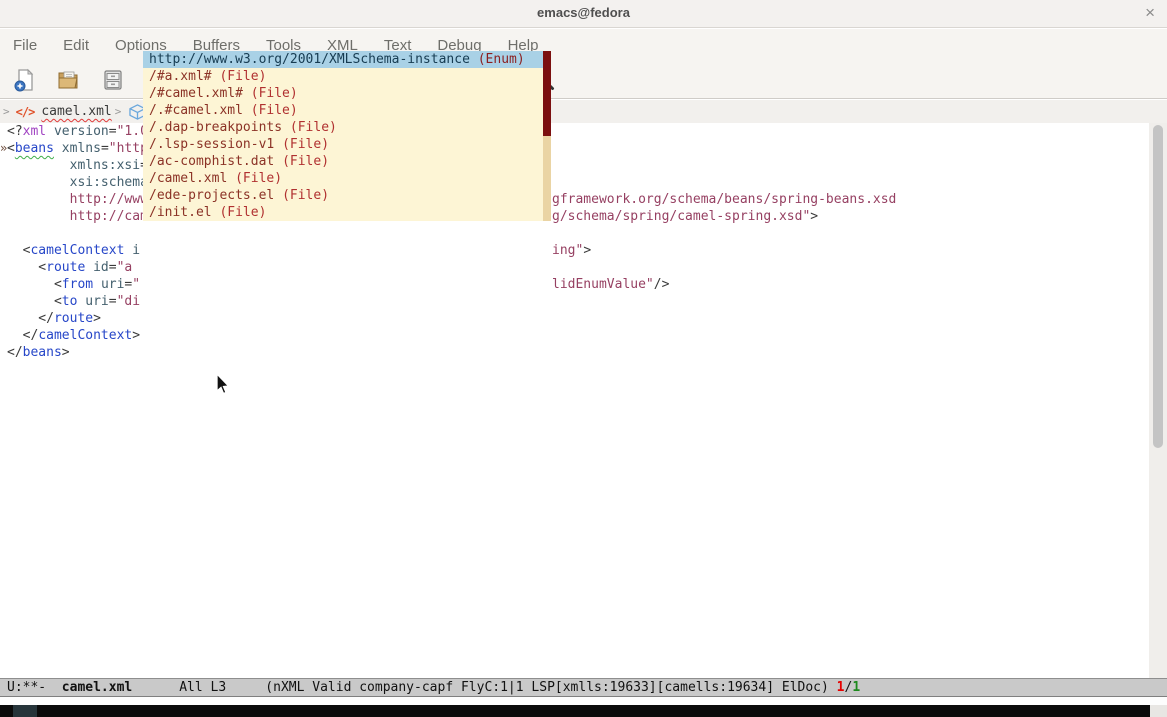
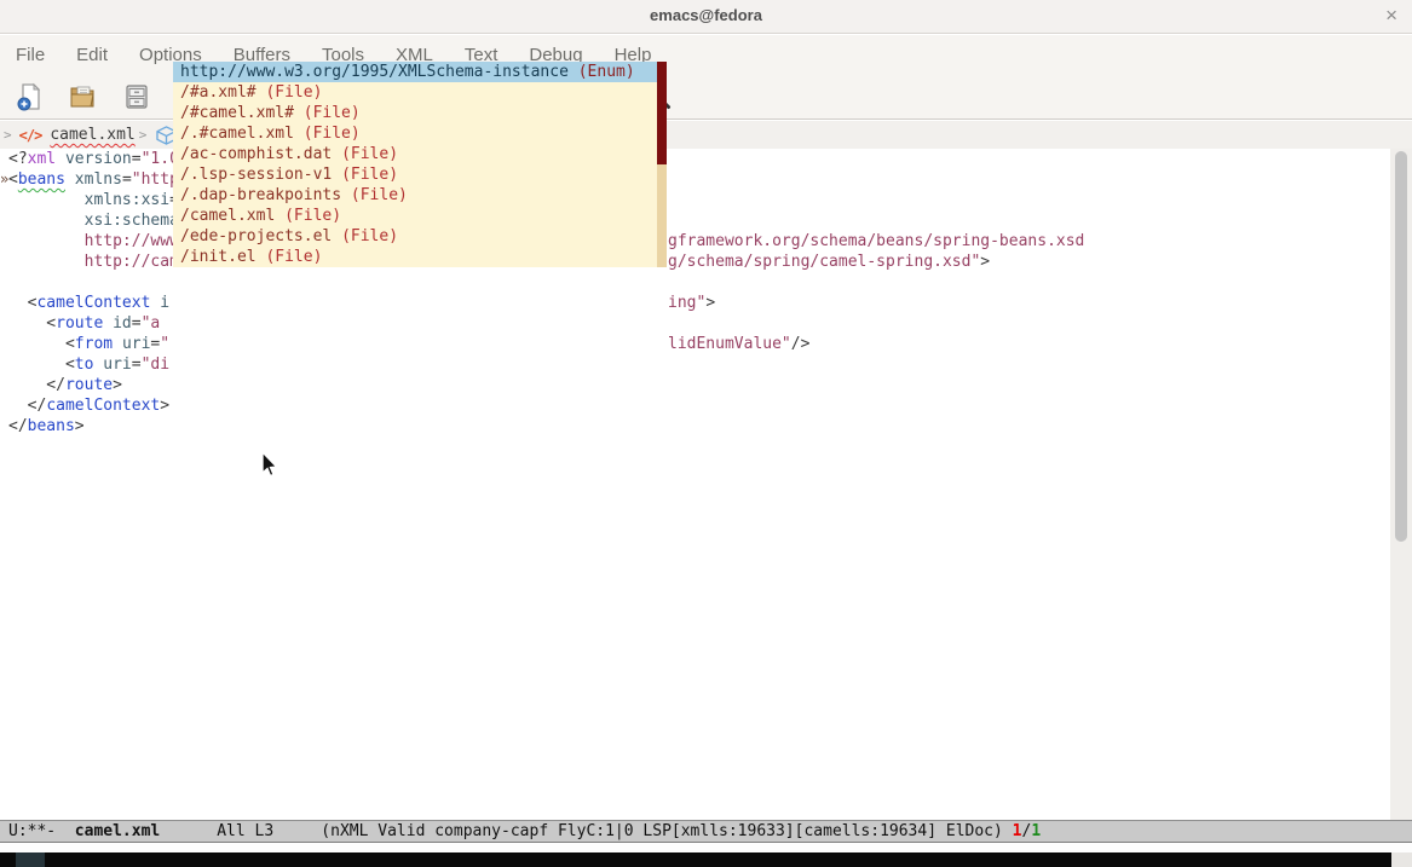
  emacs@fedora
  ×
  File
  Edit
  Options
  Buffers
  Tools
  XML
  Text
  Debug
  Help
  >
  </>
  camel.xml
  >
  »
  xmlns:xsi
  xsi:schem
  http://ww
  gframework.org/schema/beans/spring-beans.xsd
  http://ca
  g/schema/spring/camel-spring.xsd">
  <camelContext i
  ing">
  <route id="a
  <from uri="
  lidEnumValue"/>
  <to uri="di
  </route>
  </camelContext>
  </beans>
- http://www.w3.org/2001/XMLSchema-instance (Enum)
+ http://www.w3.org/1995/XMLSchema-instance (Enum)
  /#a.xml# (File)
  /#camel.xml# (File)
  /.#camel.xml (File)
- /.dap-breakpoints (File)
+ /ac-comphist.dat (File)
  /.lsp-session-v1 (File)
- /ac-comphist.dat (File)
+ /.dap-breakpoints (File)
  /camel.xml (File)
  /ede-projects.el (File)
  /init.el (File)
- U:**- camel.xml All L3 (nXML Valid company-capf FlyC:1|1 LSP[xmlls:19633][camells:19634] ElDoc) 1/1
+ U:**- camel.xml All L3 (nXML Valid company-capf FlyC:1|0 LSP[xmlls:19633][camells:19634] ElDoc) 1/1
